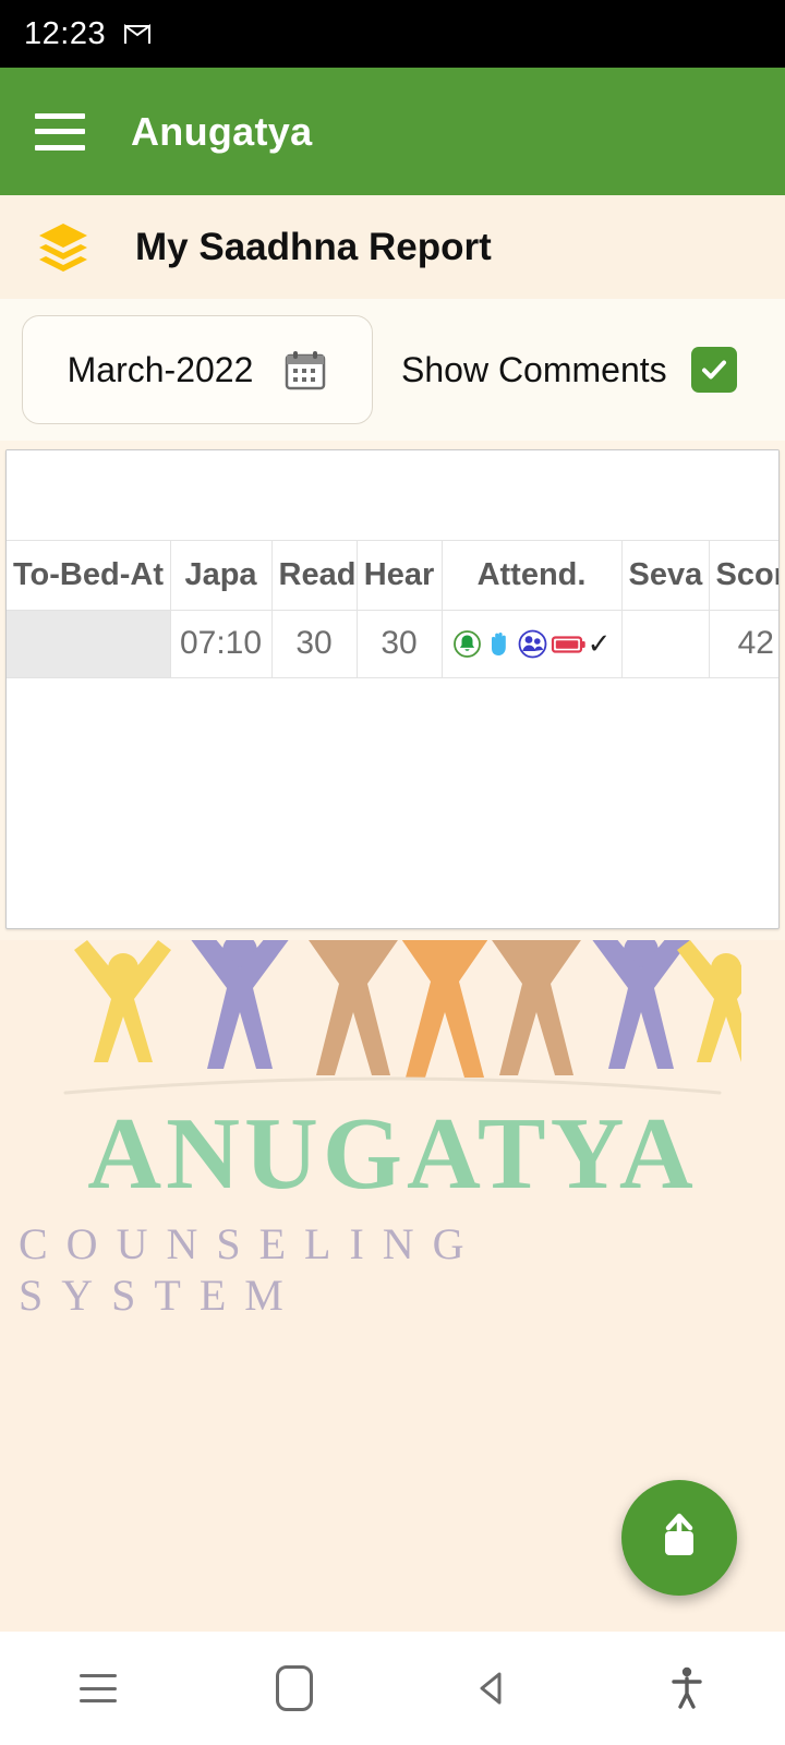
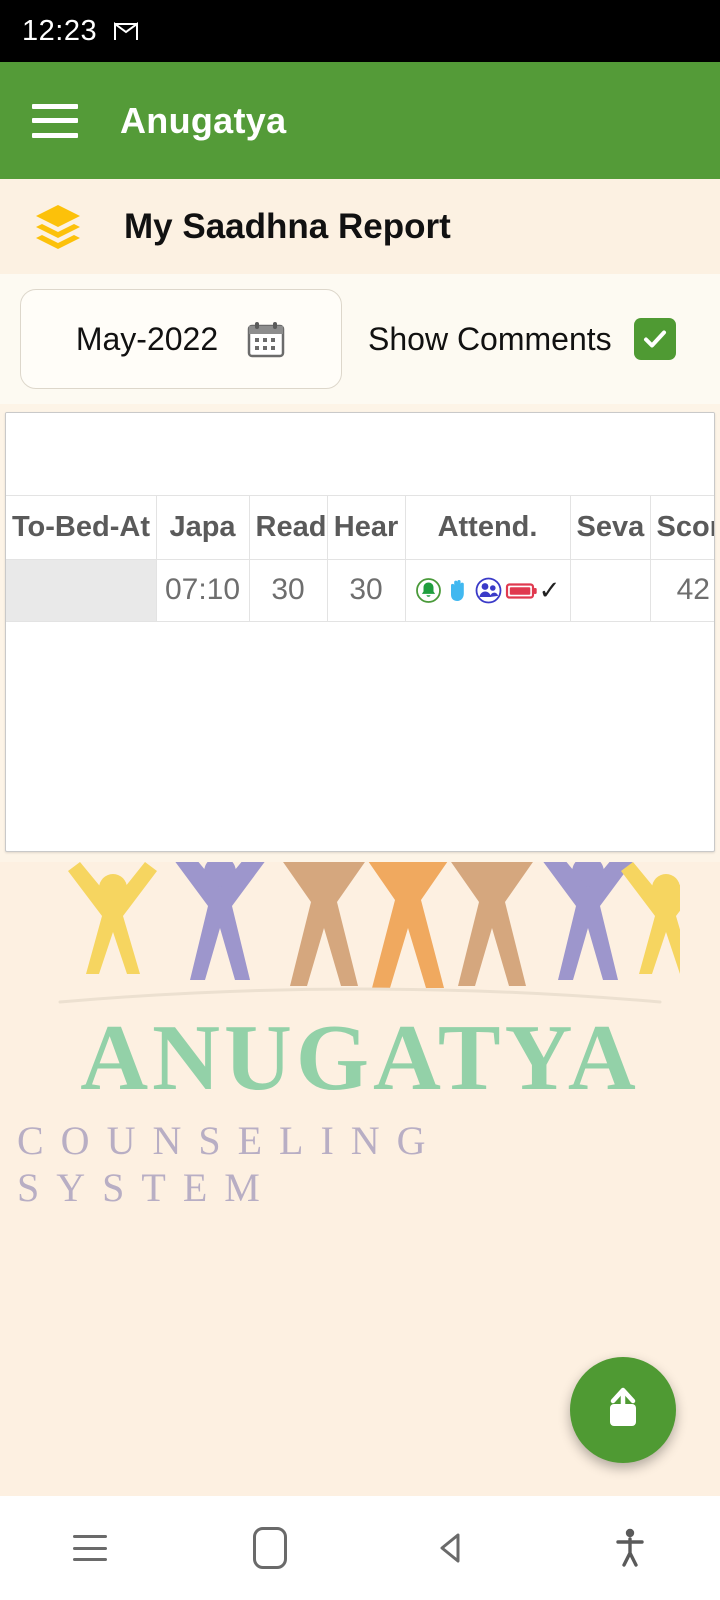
  12:23
  Anugatya
  My Saadhna Report
- March-2022
+ May-2022
  Show Comments
  To-Bed-At	Japa	Read	Hear	Attend.	Seva	Sco
  	07:10	30	30	✓		42
  ANUGATYA
  COUNSELING SYSTEM
